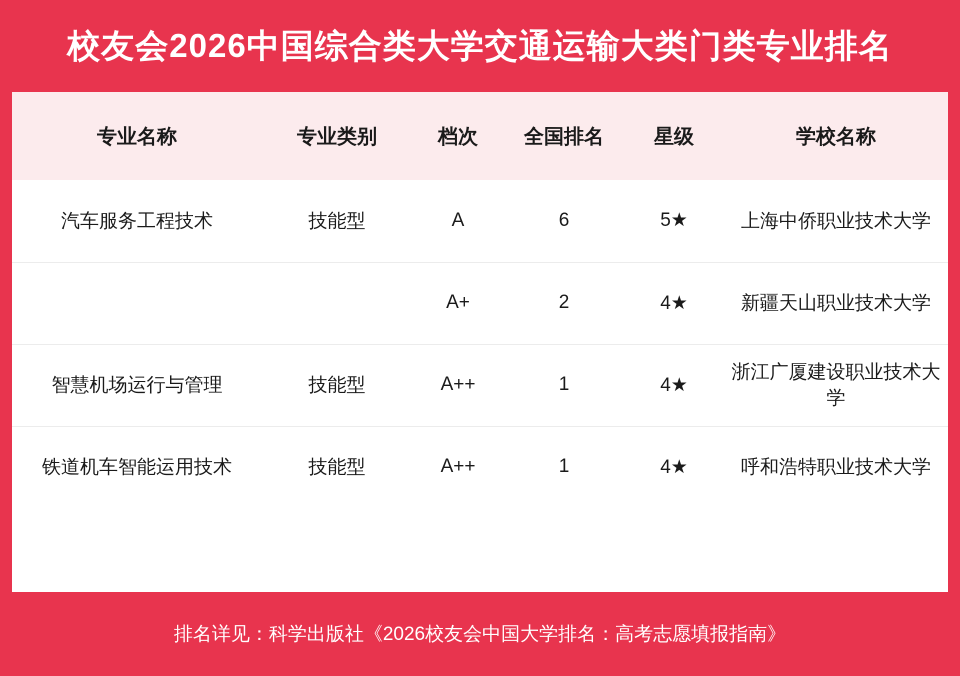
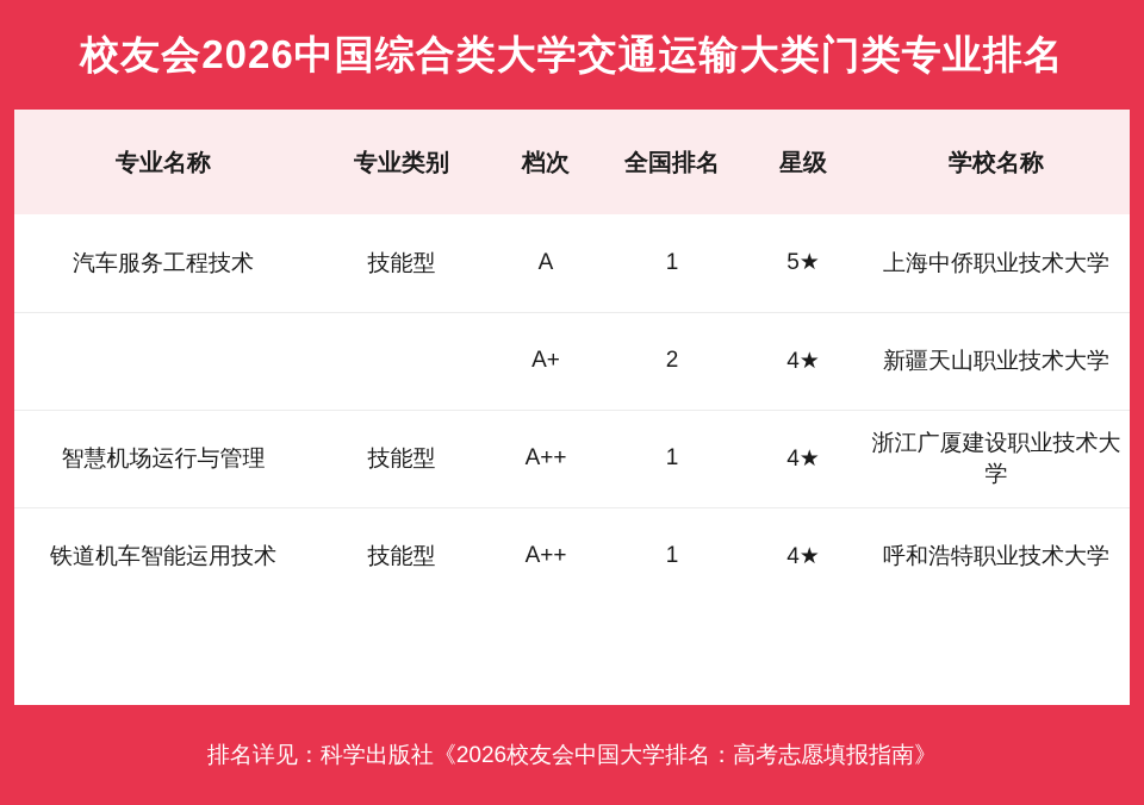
  校友会2026中国综合类大学交通运输大类门类专业排名
  专业名称	专业类别	档次	全国排名	星级	学校名称
- 汽车服务工程技术	技能型	A	6	5★	上海中侨职业技术大学
+ 汽车服务工程技术	技能型	A	1	5★	上海中侨职业技术大学
  		A+	2	4★	新疆天山职业技术大学
  智慧机场运行与管理	技能型	A++	1	4★	浙江广厦建设职业技术大学
  铁道机车智能运用技术	技能型	A++	1	4★	呼和浩特职业技术大学
  排名详见：科学出版社《2026校友会中国大学排名：高考志愿填报指南》
